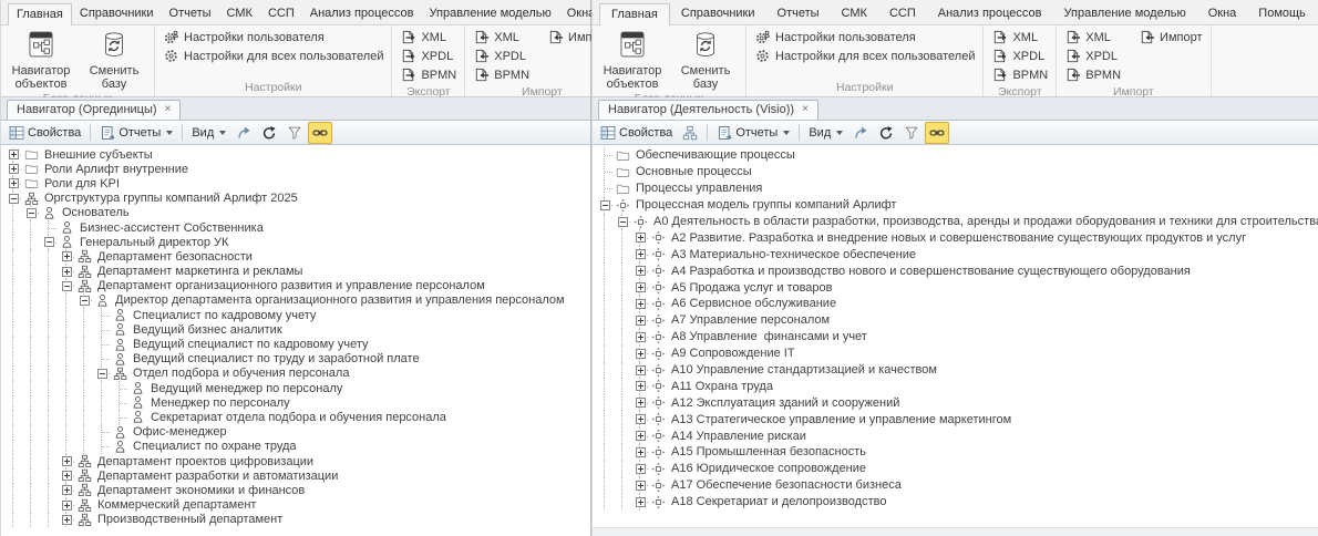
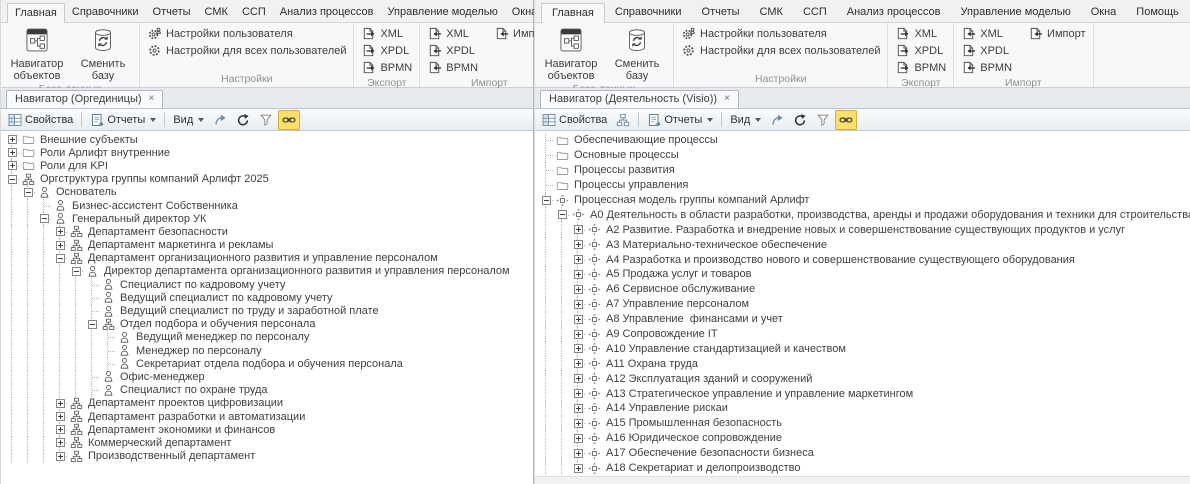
  Главная
  Справочники
  Отчеты
  СМК
  ССП
  Анализ процессов
  Управление моделью
  Окн
  Навигатор объектов
  Сменить базу
  Настройки пользователя
  Настройки для всех пользователей
  Настройки
  XML
  XPDL
  BPMN
  Экспорт
  XML
  XPDL
  BPMN
  Импорт
  Навигатор (Оргединицы)
  ×
  Свойства
  Отчеты
  Вид
  Внешние субъекты
  Роли Арлифт внутренние
  Роли для KPI
  Оргструктура группы компаний Арлифт 2025
  Основатель
  Бизнес-ассистент Собственника
  Генеральный директор УК
  Департамент безопасности
  Департамент маркетинга и рекламы
  Департамент организационного развития и управление персоналом
  Директор департамента организационного развития и управления персоналом
  Специалист по кадровому учету
- Ведущий бизнес аналитик
  Ведущий специалист по кадровому учету
  Ведущий специалист по труду и заработной плате
  Отдел подбора и обучения персонала
  Ведущий менеджер по персоналу
  Менеджер по персоналу
  Секретариат отдела подбора и обучения персонала
  Офис-менеджер
  Специалист по охране труда
  Департамент проектов цифровизации
  Департамент разработки и автоматизации
  Департамент экономики и финансов
  Коммерческий департамент
  Производственный департамент
  Главная
  Справочники
  Отчеты
  СМК
  ССП
  Анализ процессов
  Управление моделью
  Окна
  Помощь
  Навигатор объектов
  Сменить базу
  Настройки пользователя
  Настройки для всех пользователей
  Настройки
  XML
  XPDL
  BPMN
  Экспорт
  XML
  XPDL
  BPMN
  Импорт
  Импорт
  Навигатор (Деятельность (Visio))
  ×
  Свойства
  Отчеты
  Вид
  Обеспечивающие процессы
  Основные процессы
+ Процессы развития
  Процессы управления
  Процессная модель группы компаний Арлифт
  А0 Деятельность в области разработки, производства, аренды и продажи оборудования и техники для строительств
  А2 Развитие. Разработка и внедрение новых и совершенствование существующих продуктов и услуг
  А3 Материально-техническое обеспечение
  А4 Разработка и производство нового и совершенствование существующего оборудования
  А5 Продажа услуг и товаров
  А6 Сервисное обслуживание
  А7 Управление персоналом
  А8 Управление финансами и учет
  А9 Сопровождение IT
  А10 Управление стандартизацией и качеством
  А11 Охрана труда
  А12 Эксплуатация зданий и сооружений
  А13 Стратегическое управление и управление маркетингом
  А14 Управление рискаи
  А15 Промышленная безопасность
  А16 Юридическое сопровождение
  А17 Обеспечение безопасности бизнеса
  А18 Секретариат и делопроизводство
